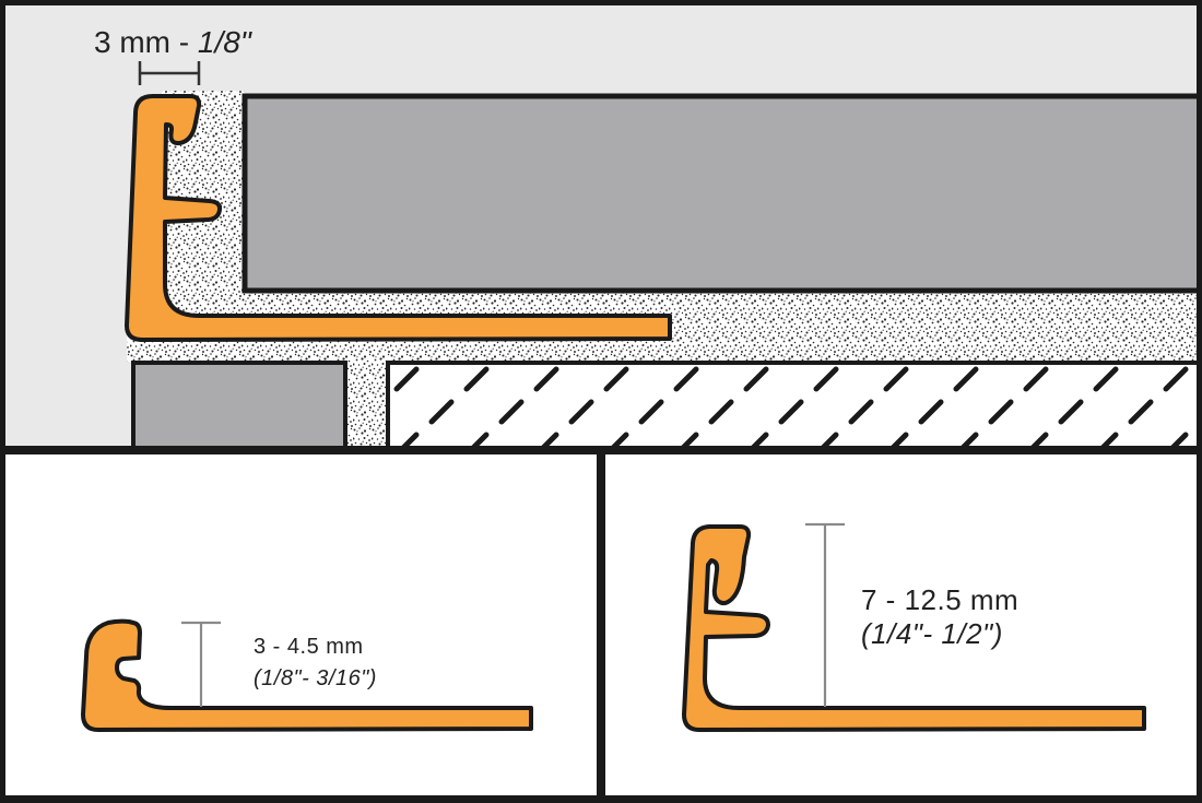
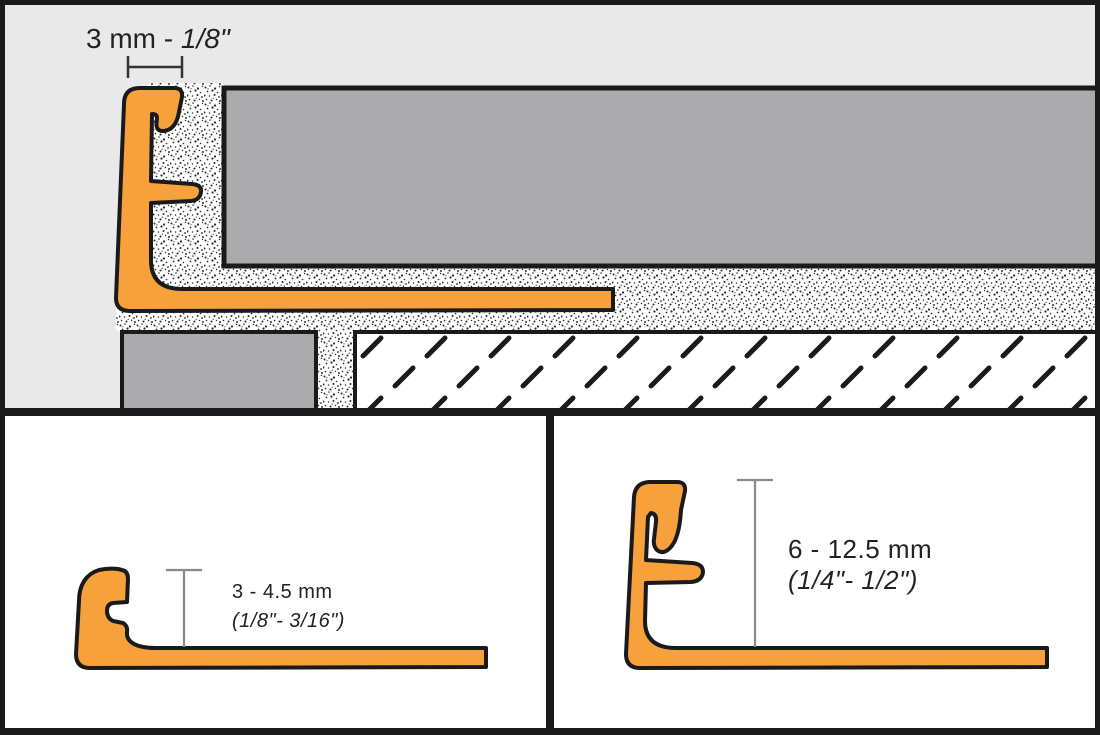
  3 mm - 1/8"
  3 - 4.5 mm
  (1/8"- 3/16")
- 7 - 12.5 mm
+ 6 - 12.5 mm
  (1/4"- 1/2")
